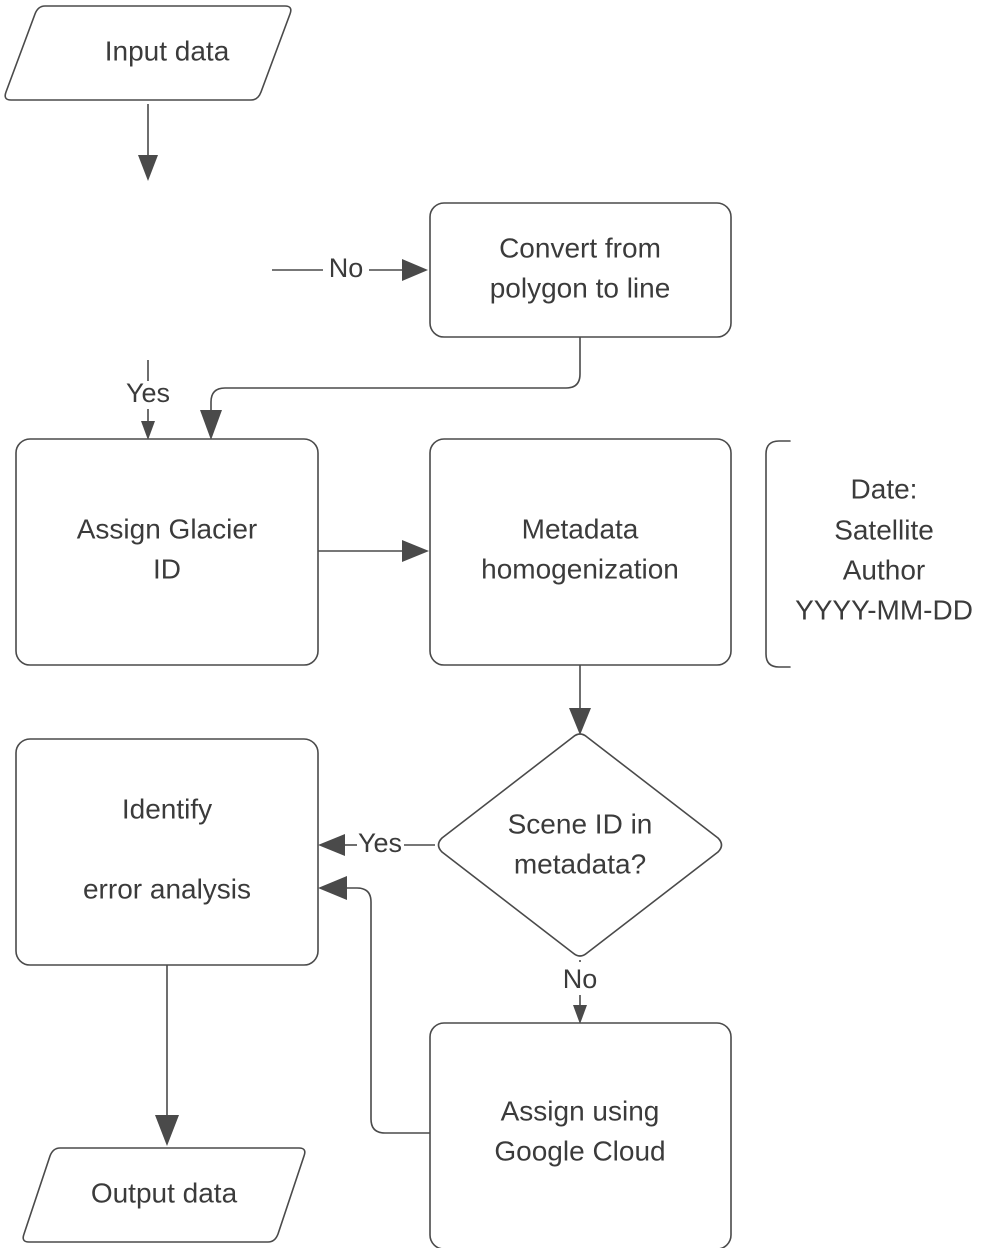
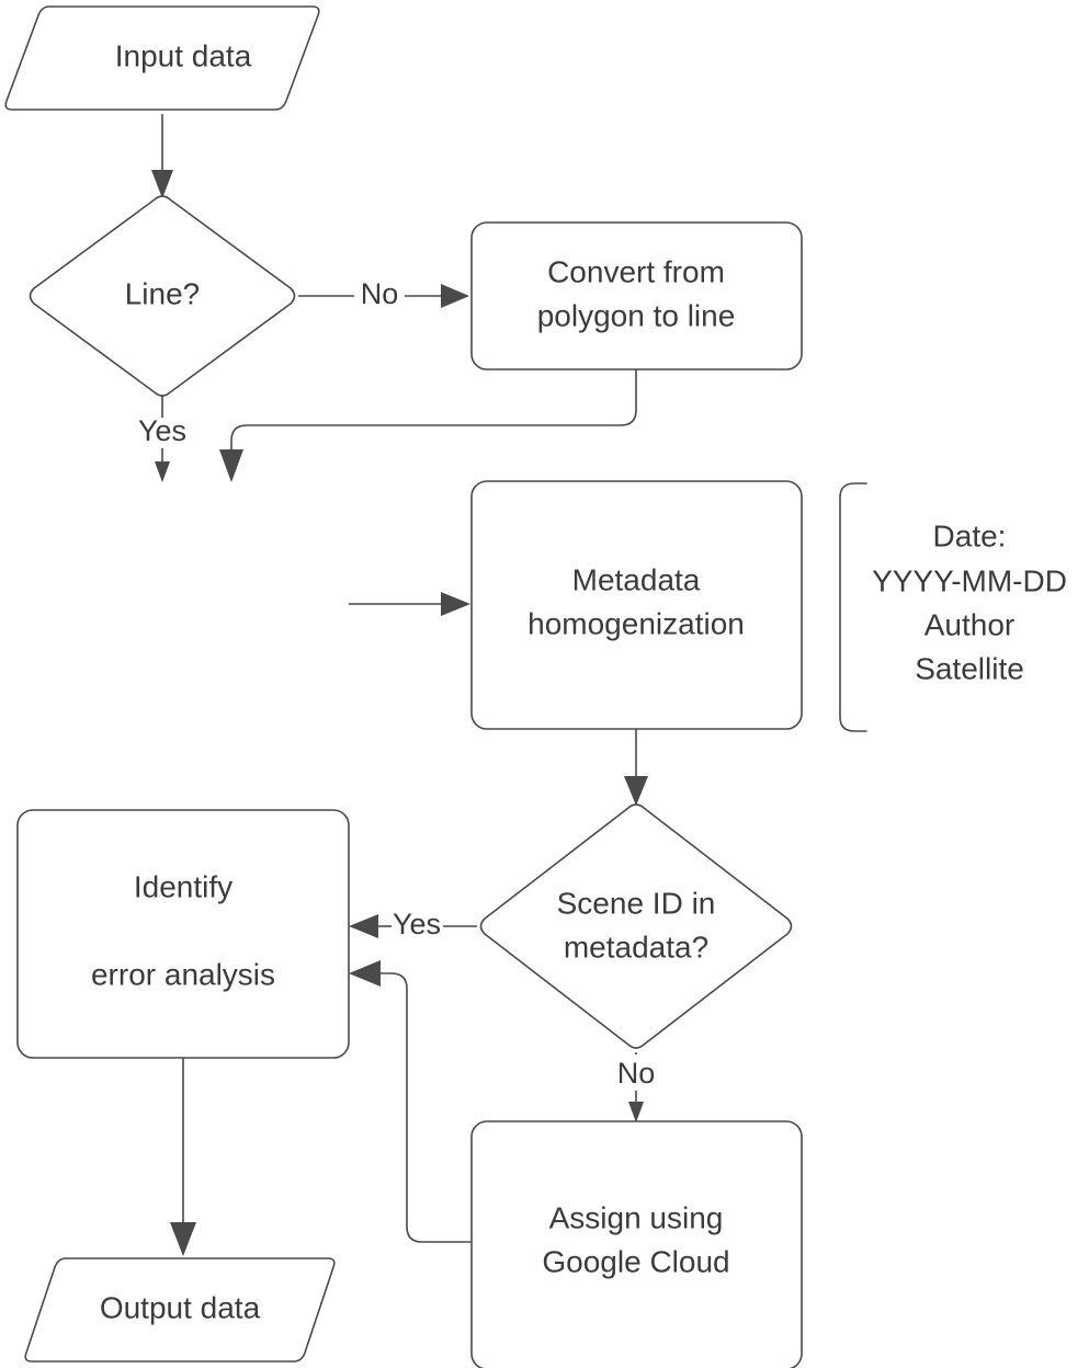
  Input data
+ Line?
  Convert from
  polygon to line
- Assign Glacier
- ID
  Metadata
  homogenization
  Date:
- Satellite
+ YYYY-MM-DD
  Author
- YYYY-MM-DD
+ Satellite
  Scene ID in
  metadata?
  Identify
  error analysis
  Assign using
  Google Cloud
  Output data
  No
  Yes
  Yes
  No
